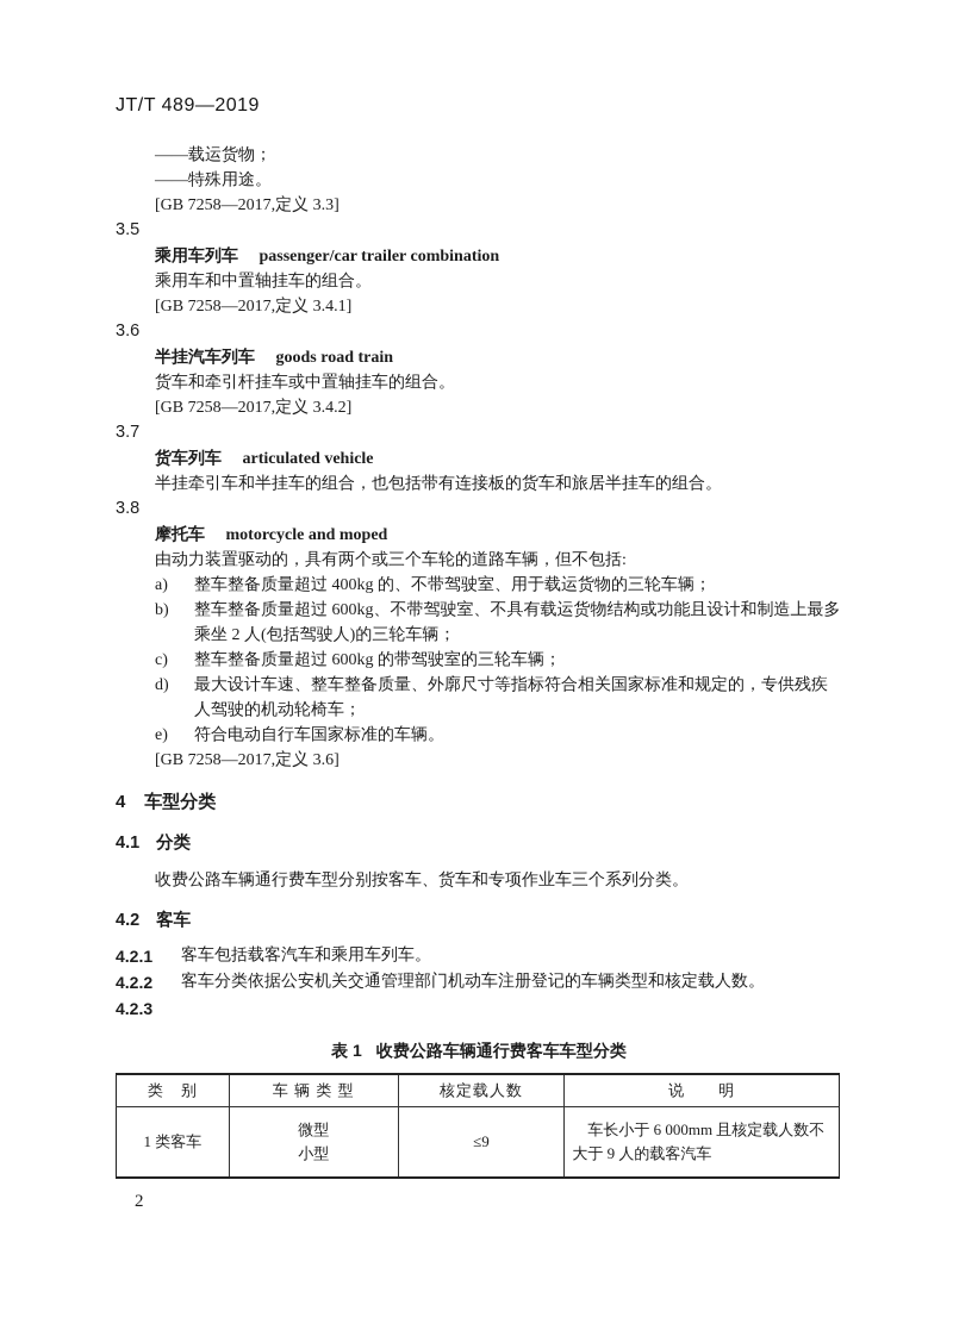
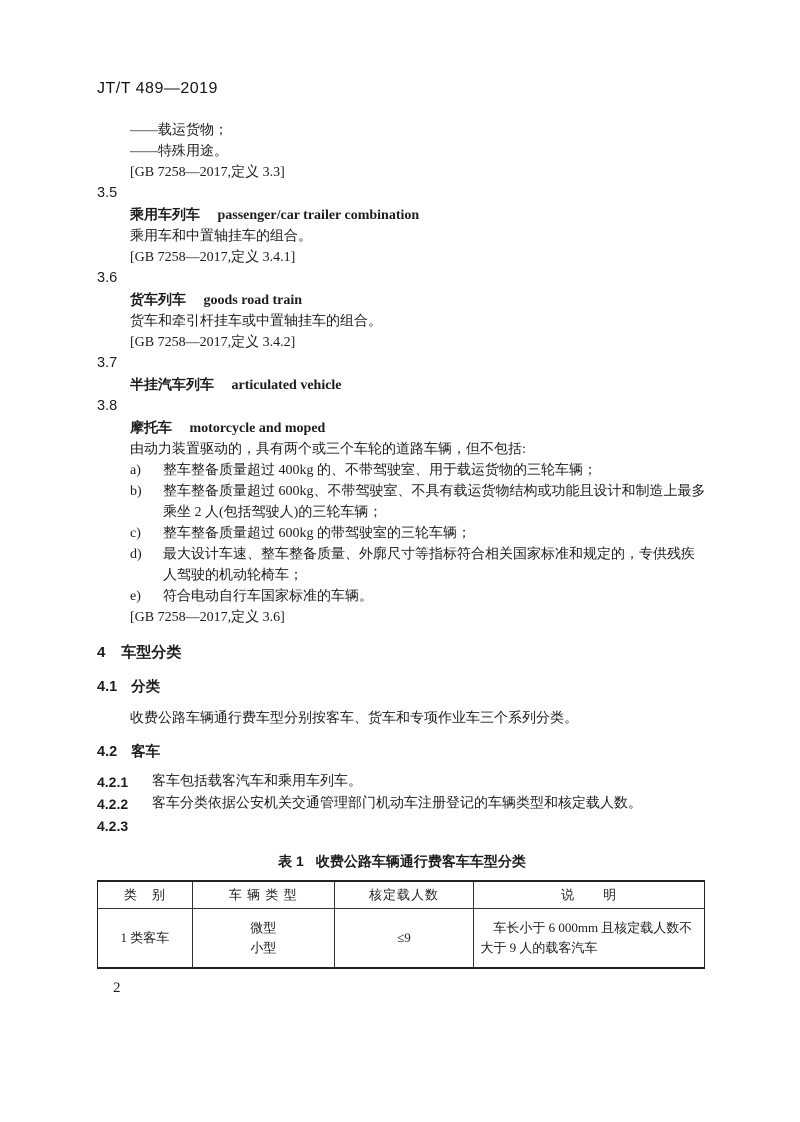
  JT/T 489—2019
  ——载运货物；
  ——特殊用途。
  [GB 7258—2017,定义 3.3]
  3.5
  乘用车列车 passenger/car trailer combination
  乘用车和中置轴挂车的组合。
  [GB 7258—2017,定义 3.4.1]
  3.6
- 半挂汽车列车 goods road train
+ 货车列车 goods road train
  货车和牵引杆挂车或中置轴挂车的组合。
  [GB 7258—2017,定义 3.4.2]
  3.7
- 货车列车 articulated vehicle
+ 半挂汽车列车 articulated vehicle
- 半挂牵引车和半挂车的组合，也包括带有连接板的货车和旅居半挂车的组合。
  3.8
  摩托车 motorcycle and moped
  由动力装置驱动的，具有两个或三个车轮的道路车辆，但不包括:
  a)
  整车整备质量超过 400kg 的、不带驾驶室、用于载运货物的三轮车辆；
  b)
  整车整备质量超过 600kg、不带驾驶室、不具有载运货物结构或功能且设计和制造上最多乘坐 2 人(包括驾驶人)的三轮车辆；
  c)
  整车整备质量超过 600kg 的带驾驶室的三轮车辆；
  d)
  最大设计车速、整车整备质量、外廓尺寸等指标符合相关国家标准和规定的，专供残疾人驾驶的机动轮椅车；
  e)
  符合电动自行车国家标准的车辆。
  [GB 7258—2017,定义 3.6]
  4 车型分类
  4.1 分类
  收费公路车辆通行费车型分别按客车、货车和专项作业车三个系列分类。
  4.2 客车
  4.2.1
  客车包括载客汽车和乘用车列车。
  4.2.2
  客车分类依据公安机关交通管理部门机动车注册登记的车辆类型和核定载人数。
  4.2.3
  表 1 收费公路车辆通行费客车车型分类
  类 别	车 辆 类 型	核定载人数	说 明
  1 类客车	微型 小型	≤9	车长小于 6 000mm 且核定载人数不大于 9 人的载客汽车
  2
